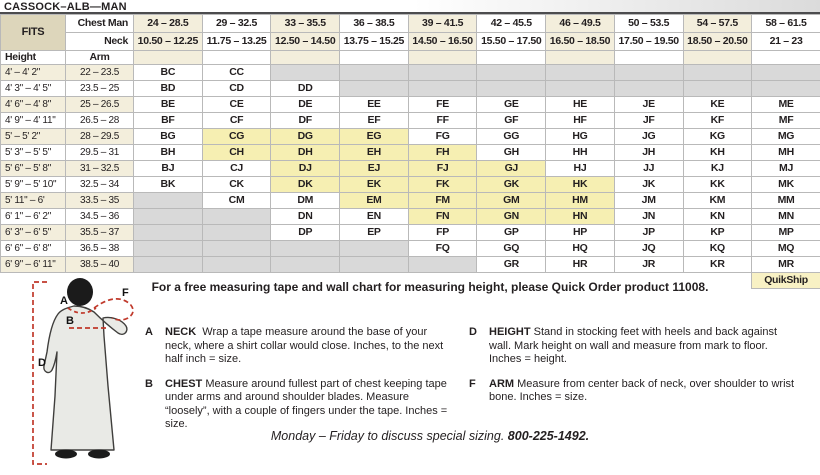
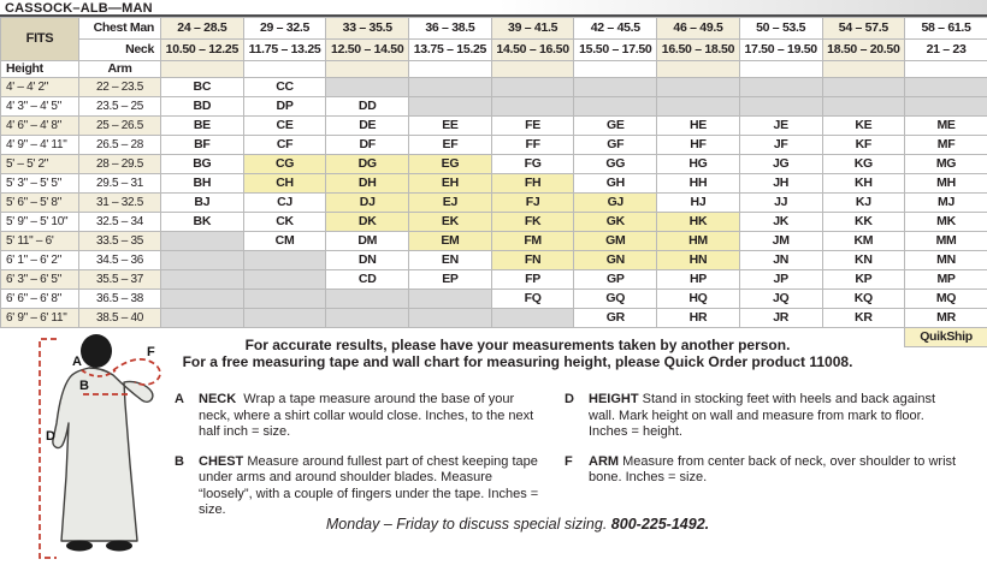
  CASSOCK–ALB—MAN
  FITS	Chest Man	24 – 28.5	29 – 32.5	33 – 35.5	36 – 38.5	39 – 41.5	42 – 45.5	46 – 49.5	50 – 53.5	54 – 57.5	58 – 61.5
  Neck	10.50 – 12.25	11.75 – 13.25	12.50 – 14.50	13.75 – 15.25	14.50 – 16.50	15.50 – 17.50	16.50 – 18.50	17.50 – 19.50	18.50 – 20.50	21 – 23
  Height	Arm
  4' – 4' 2"	22 – 23.5	BC	CC
- 4' 3" – 4' 5"	23.5 – 25	BD	CD	DD
+ 4' 3" – 4' 5"	23.5 – 25	BD	DP	DD
  4' 6" – 4' 8"	25 – 26.5	BE	CE	DE	EE	FE	GE	HE	JE	KE	ME
  4' 9" – 4' 11"	26.5 – 28	BF	CF	DF	EF	FF	GF	HF	JF	KF	MF
  5' – 5' 2"	28 – 29.5	BG	CG	DG	EG	FG	GG	HG	JG	KG	MG
  5' 3" – 5' 5"	29.5 – 31	BH	CH	DH	EH	FH	GH	HH	JH	KH	MH
  5' 6" – 5' 8"	31 – 32.5	BJ	CJ	DJ	EJ	FJ	GJ	HJ	JJ	KJ	MJ
  5' 9" – 5' 10"	32.5 – 34	BK	CK	DK	EK	FK	GK	HK	JK	KK	MK
  5' 11" – 6'	33.5 – 35		CM	DM	EM	FM	GM	HM	JM	KM	MM
  6' 1" – 6' 2"	34.5 – 36			DN	EN	FN	GN	HN	JN	KN	MN
- 6' 3" – 6' 5"	35.5 – 37			DP	EP	FP	GP	HP	JP	KP	MP
+ 6' 3" – 6' 5"	35.5 – 37			CD	EP	FP	GP	HP	JP	KP	MP
  6' 6" – 6' 8"	36.5 – 38					FQ	GQ	HQ	JQ	KQ	MQ
  6' 9" – 6' 11"	38.5 – 40						GR	HR	JR	KR	MR
  	QuikShip
  A
  B
  D
  F
+ For accurate results, please have your measurements taken by another person.
  For a free measuring tape and wall chart for measuring height, please Quick Order product 11008.
  A
  NECK Wrap a tape measure around the base of your neck, where a shirt collar would close. Inches, to the next half inch = size.
  B
  CHEST Measure around fullest part of chest keeping tape under arms and around shoulder blades. Measure “loosely”, with a couple of fingers under the tape. Inches = size.
  D
  HEIGHT Stand in stocking feet with heels and back against wall. Mark height on wall and measure from mark to floor. Inches = height.
  F
  ARM Measure from center back of neck, over shoulder to wrist bone. Inches = size.
  Monday – Friday to discuss special sizing. 800-225-1492.
